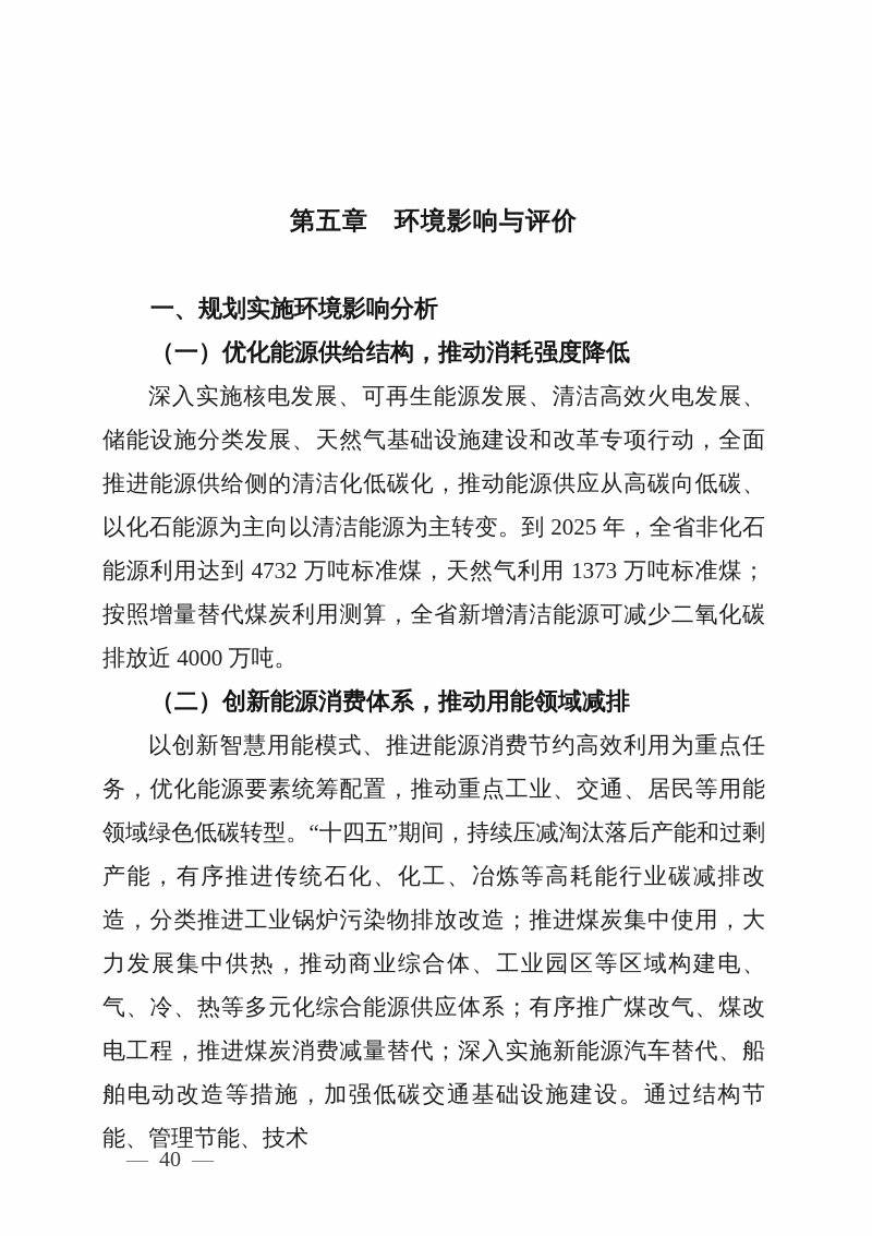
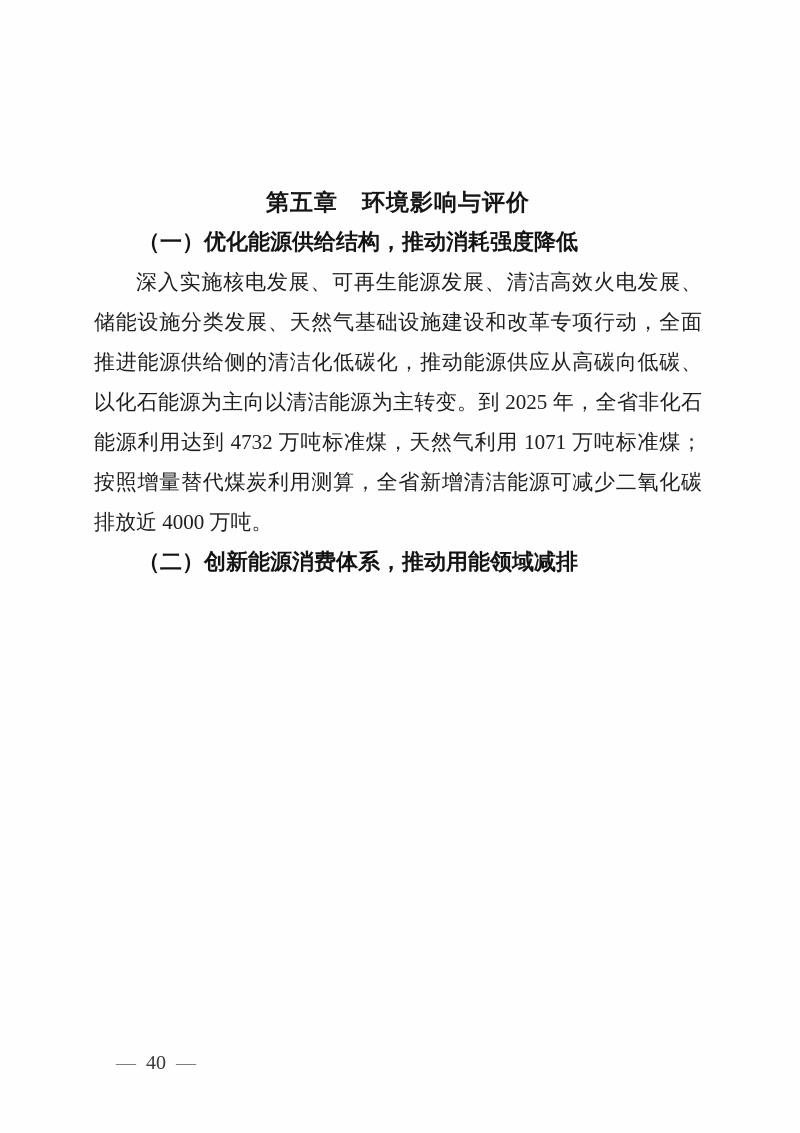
  第五章 环境影响与评价
- 一、规划实施环境影响分析
  （一）优化能源供给结构，推动消耗强度降低
- 深入实施核电发展、可再生能源发展、清洁高效火电发展、储能设施分类发展、天然气基础设施建设和改革专项行动，全面推进能源供给侧的清洁化低碳化，推动能源供应从高碳向低碳、以化石能源为主向以清洁能源为主转变。到 2025 年，全省非化石能源利用达到 4732 万吨标准煤，天然气利用 1373 万吨标准煤；按照增量替代煤炭利用测算，全省新增清洁能源可减少二氧化碳排放近 4000 万吨。
+ 深入实施核电发展、可再生能源发展、清洁高效火电发展、储能设施分类发展、天然气基础设施建设和改革专项行动，全面推进能源供给侧的清洁化低碳化，推动能源供应从高碳向低碳、以化石能源为主向以清洁能源为主转变。到 2025 年，全省非化石能源利用达到 4732 万吨标准煤，天然气利用 1071 万吨标准煤；按照增量替代煤炭利用测算，全省新增清洁能源可减少二氧化碳排放近 4000 万吨。
  （二）创新能源消费体系，推动用能领域减排
- 以创新智慧用能模式、推进能源消费节约高效利用为重点任务，优化能源要素统筹配置，推动重点工业、交通、居民等用能领域绿色低碳转型。“十四五”期间，持续压减淘汰落后产能和过剩产能，有序推进传统石化、化工、冶炼等高耗能行业碳减排改造，分类推进工业锅炉污染物排放改造；推进煤炭集中使用，大力发展集中供热，推动商业综合体、工业园区等区域构建电、气、冷、热等多元化综合能源供应体系；有序推广煤改气、煤改电工程，推进煤炭消费减量替代；深入实施新能源汽车替代、船舶电动改造等措施，加强低碳交通基础设施建设。通过结构节能、管理节能、技术
  — 40 —
